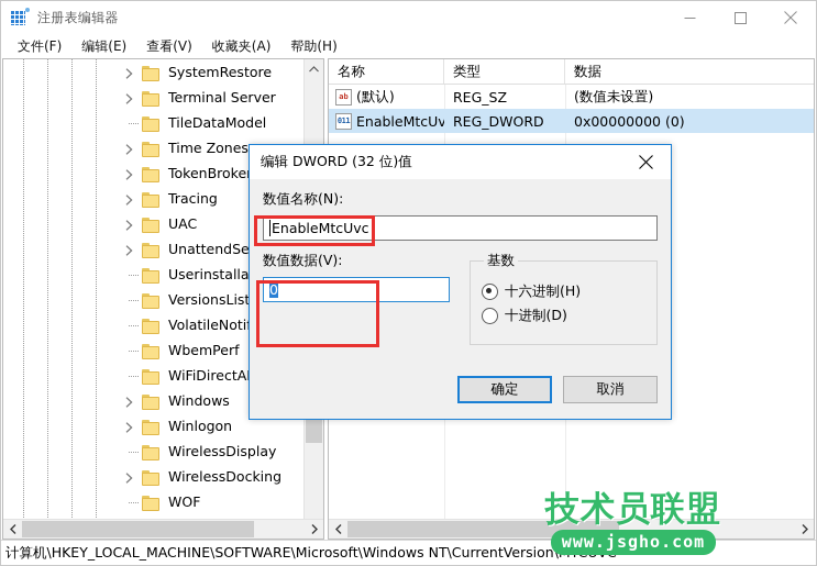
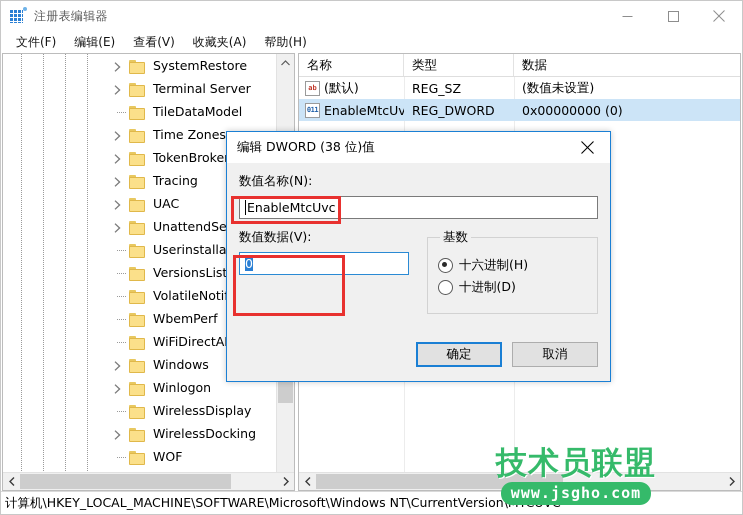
  注册表编辑器
  文件(F)
  编辑(E)
  查看(V)
  收藏夹(A)
  帮助(H)
  SystemRestore
  Terminal Server
  TileDataModel
  Time Zones
  TokenBroke
  Tracing
  UAC
  Userinstalla
  VersionsList
  WbemPerf
  WiFiDirectA
  Windows
  Winlogon
  WirelessDisplay
  WirelessDocking
  WOF
  名称
  类型
  数据
  ab
  (默认)
  REG_SZ
  (数值未设置)
  011
  EnableMtcUv
  REG_DWORD
  0x00000000 (0)
  计算机\HKEY_LOCAL_MACHINE\SOFTWARE\Microsoft\Windows NT\CurrentVersion
- 编辑 DWORD (32 位)值
+ 编辑 DWORD (38 位)值
  数值名称(N):
  EnableMtcUvc
  数值数据(V):
  0
  基数
  十六进制(H)
  十进制(D)
  确定
  取消
  技术员联盟
  www.jsgho.com
